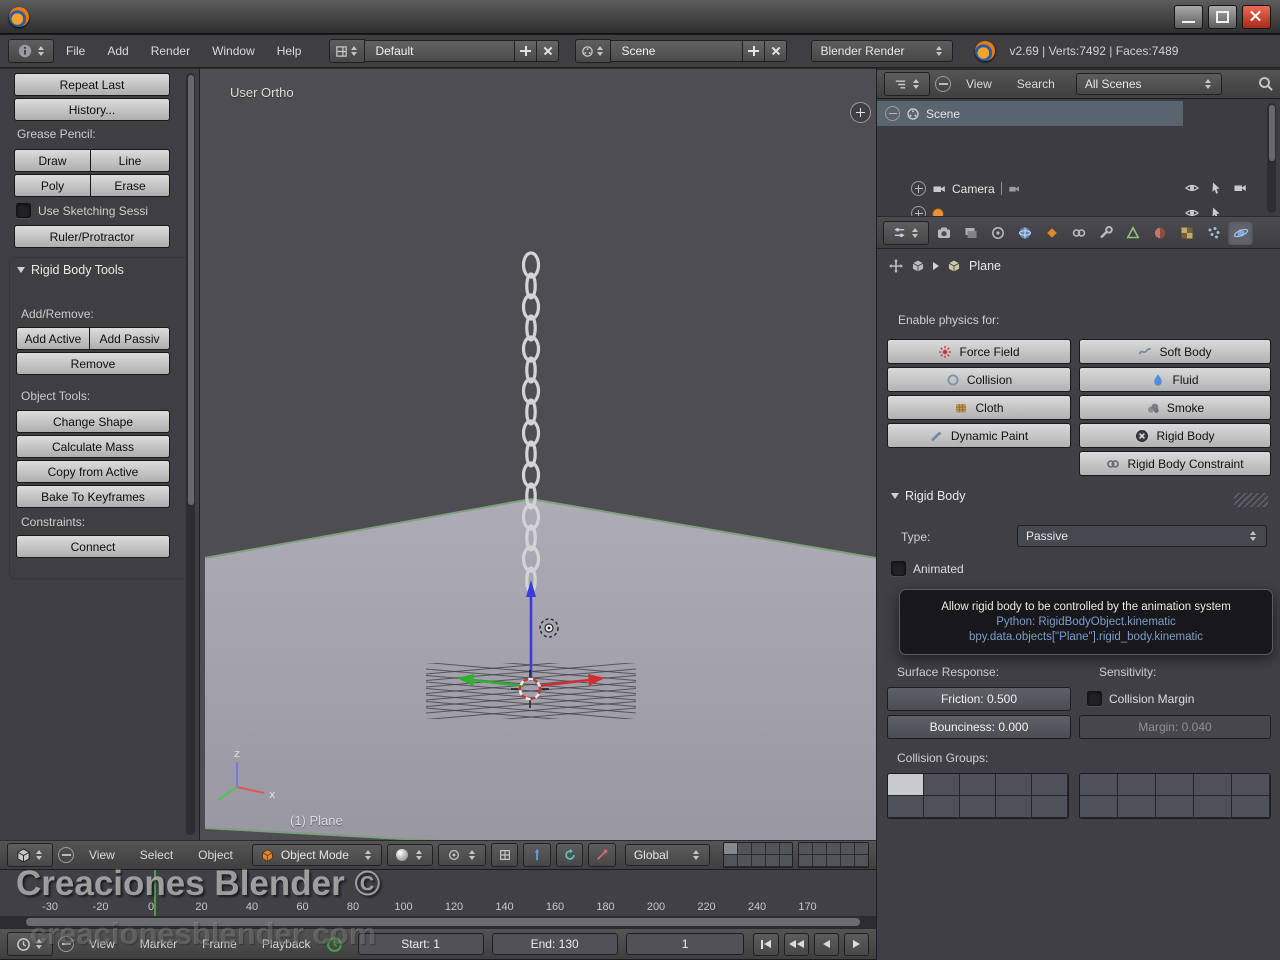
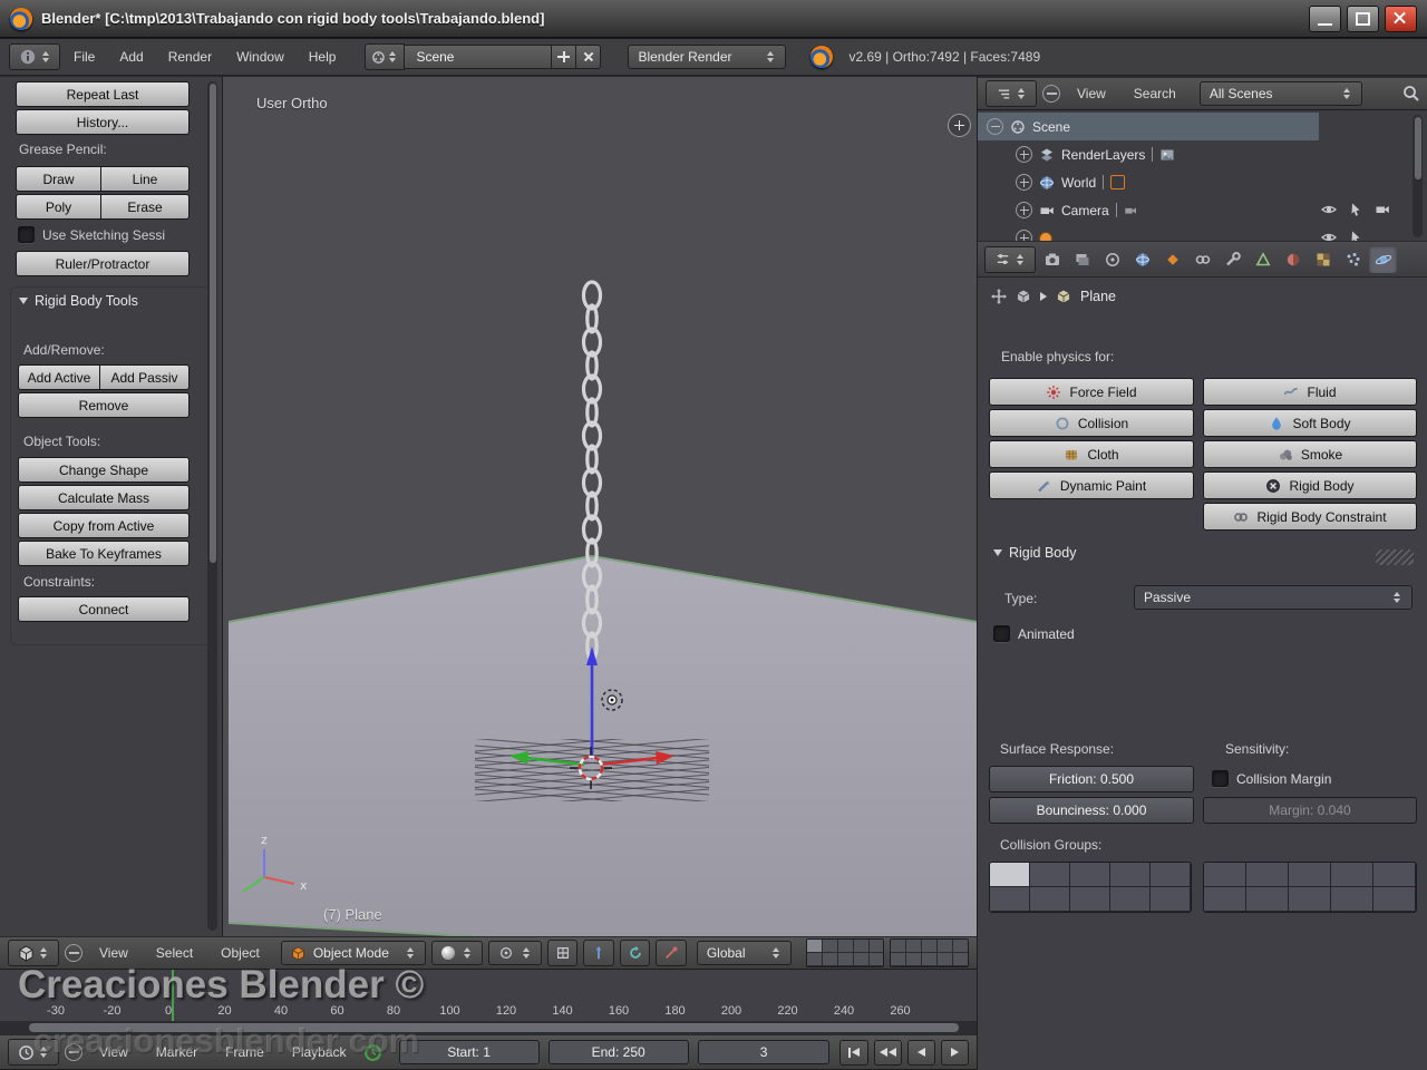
+ Blender* [C:\tmp\2013\Trabajando con rigid body tools\Trabajando.blend]
  File
  Add
  Render
  Window
  Help
- Default
  Scene
  Blender Render
- v2.69 | Verts:7492 | Faces:7489
+ v2.69 | Ortho:7492 | Faces:7489
  Repeat Last
  History...
  Grease Pencil:
  Draw
  Line
  Poly
  Erase
  Use Sketching Sessi
  Ruler/Protractor
  Rigid Body Tools
  Add/Remove:
  Add Active
  Add Passiv
  Remove
  Object Tools:
  Change Shape
  Calculate Mass
  Copy from Active
  Bake To Keyframes
  Constraints:
  Connect
  z
  x
  User Ortho
- (1) Plane
+ (7) Plane
  View
  Select
  Object
  Object Mode
  Global
  -30
  -20
  0
  20
  40
  60
  80
  100
  120
  140
  160
  180
  200
  220
  240
- 170
+ 260
  View
  Marker
  Frame
  Playback
  Start: 1
- End: 130
+ End: 250
- 1
+ 3
  View
  Search
  All Scenes
  Scene
+ RenderLayers
+ World
  Camera
  Plane
  Enable physics for:
  Force Field
- Soft Body
+ Fluid
  Collision
- Fluid
+ Soft Body
  Cloth
  Smoke
  Dynamic Paint
  Rigid Body
  Rigid Body Constraint
  Rigid Body
  Type:
  Passive
  Animated
- Allow rigid body to be controlled by the animation system
- Python: RigidBodyObject.kinematic
- bpy.data.objects["Plane"].rigid_body.kinematic
  Surface Response:
  Sensitivity:
  Friction: 0.500
  Collision Margin
  Bounciness: 0.000
  Margin: 0.040
  Collision Groups:
  Creaciones Blender ©
  creacionesblender com
